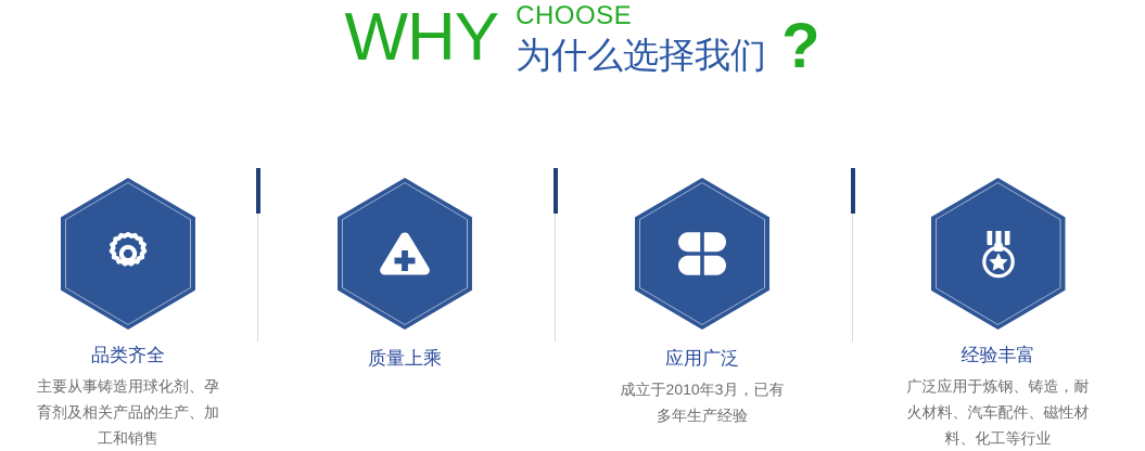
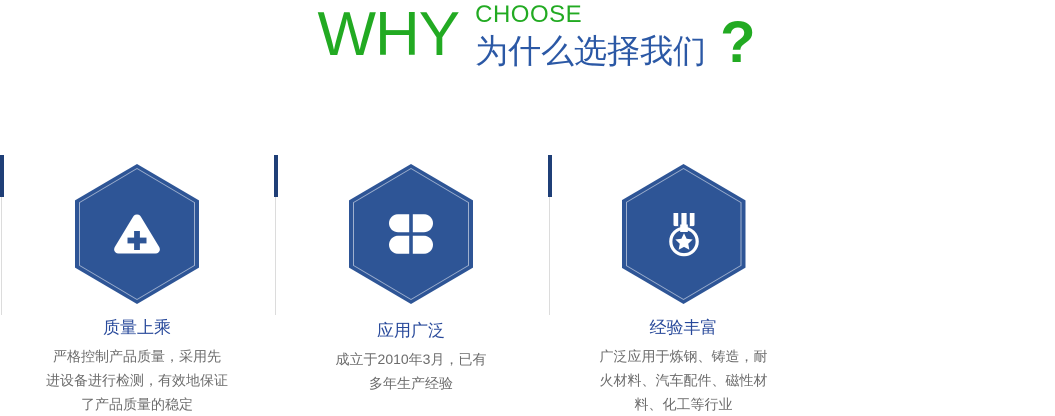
  WHY
  CHOOSE
  为什么选择我们
  ?
- 品类齐全
- 主要从事铸造用球化剂、孕
- 育剂及相关产品的生产、加
- 工和销售
  质量上乘
+ 严格控制产品质量，采用先
+ 进设备进行检测，有效地保证
+ 了产品质量的稳定
  应用广泛
  成立于2010年3月，已有
  多年生产经验
  经验丰富
  广泛应用于炼钢、铸造，耐
  火材料、汽车配件、磁性材
  料、化工等行业
